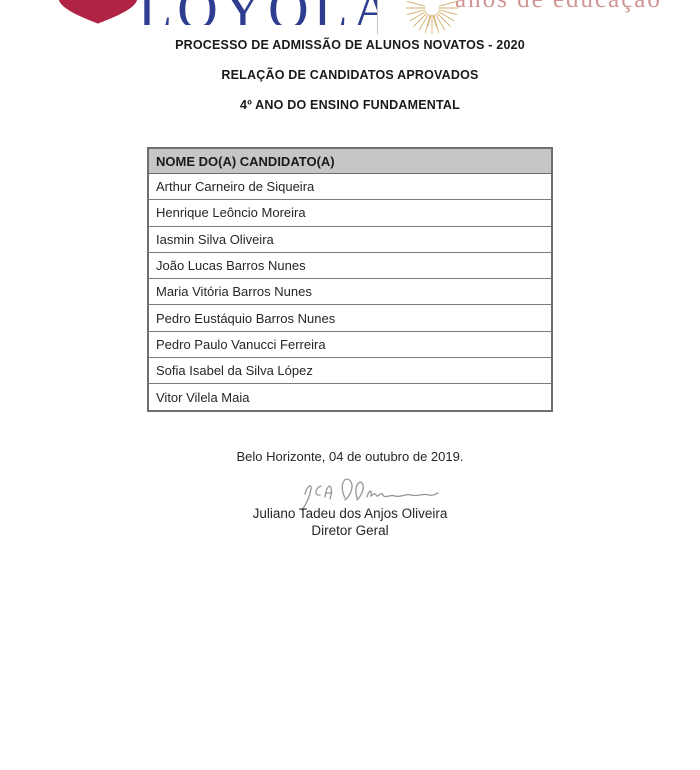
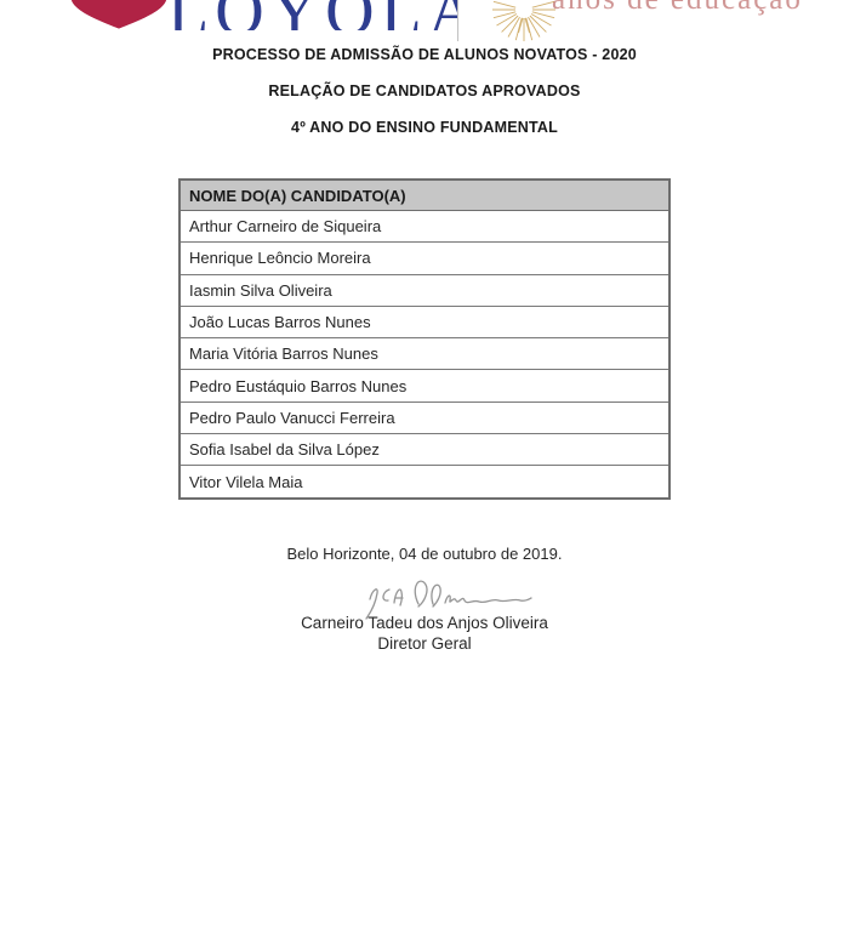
  LOYOLA
  PROCESSO DE ADMISSÃO DE ALUNOS NOVATOS - 2020
  RELAÇÃO DE CANDIDATOS APROVADOS
  4º ANO DO ENSINO FUNDAMENTAL
  NOME DO(A) CANDIDATO(A)
  Arthur Carneiro de Siqueira
  Henrique Leôncio Moreira
  Iasmin Silva Oliveira
  João Lucas Barros Nunes
  Maria Vitória Barros Nunes
  Pedro Eustáquio Barros Nunes
  Pedro Paulo Vanucci Ferreira
  Sofia Isabel da Silva López
  Vitor Vilela Maia
  Belo Horizonte, 04 de outubro de 2019.
- Juliano Tadeu dos Anjos Oliveira
+ Carneiro Tadeu dos Anjos Oliveira
  Diretor Geral
